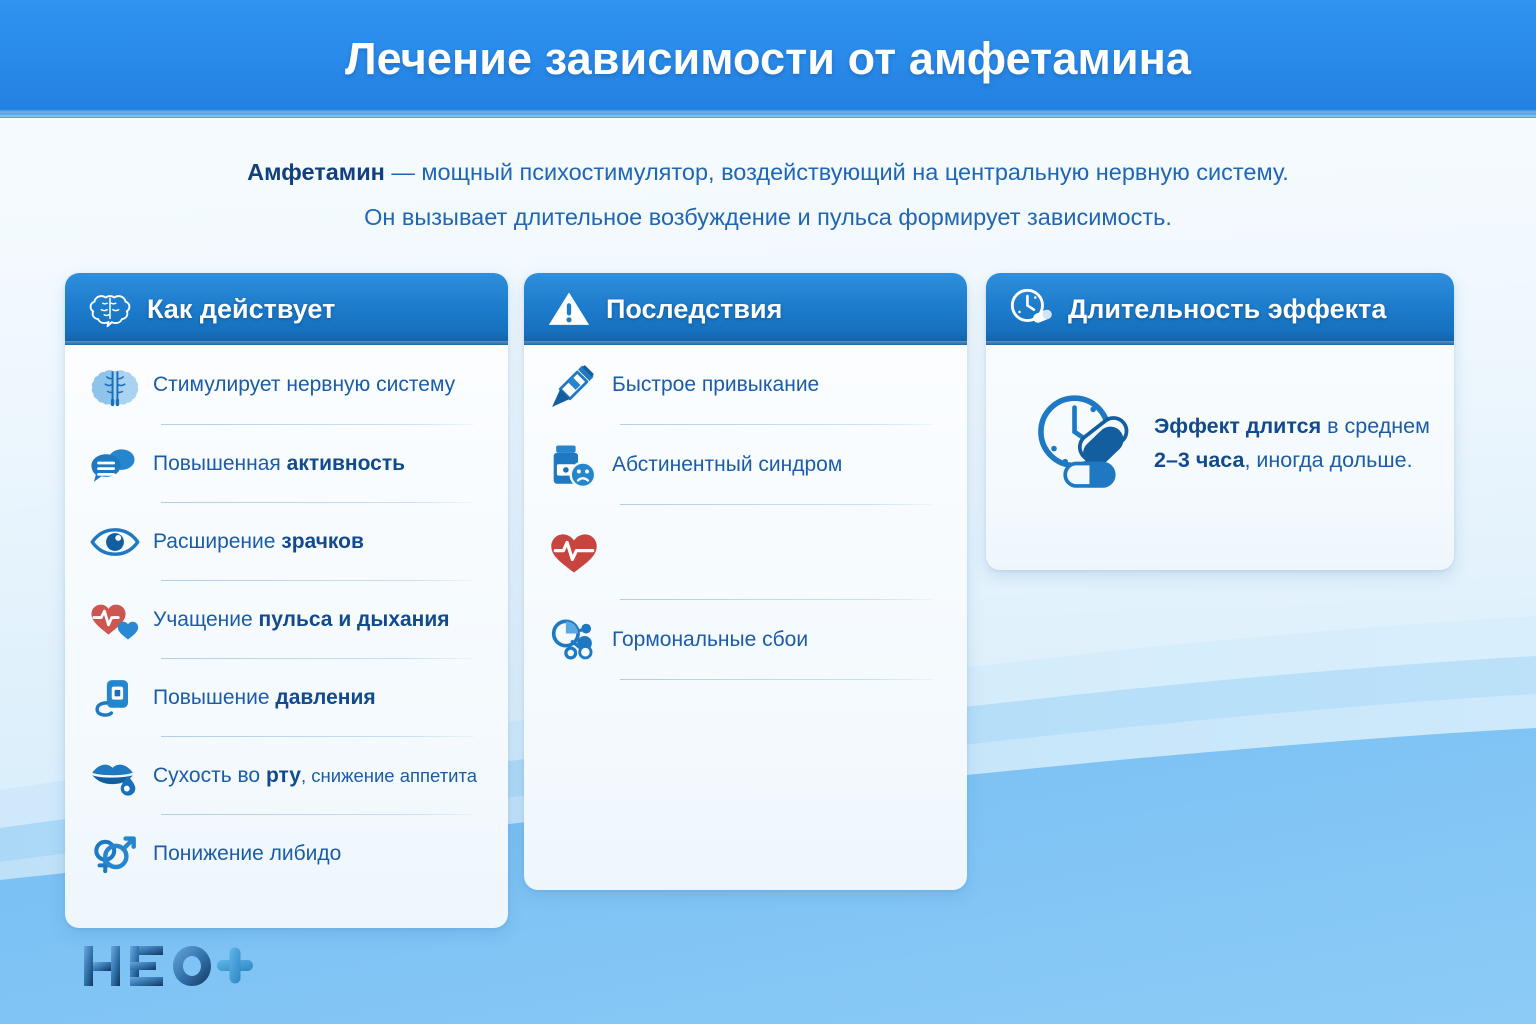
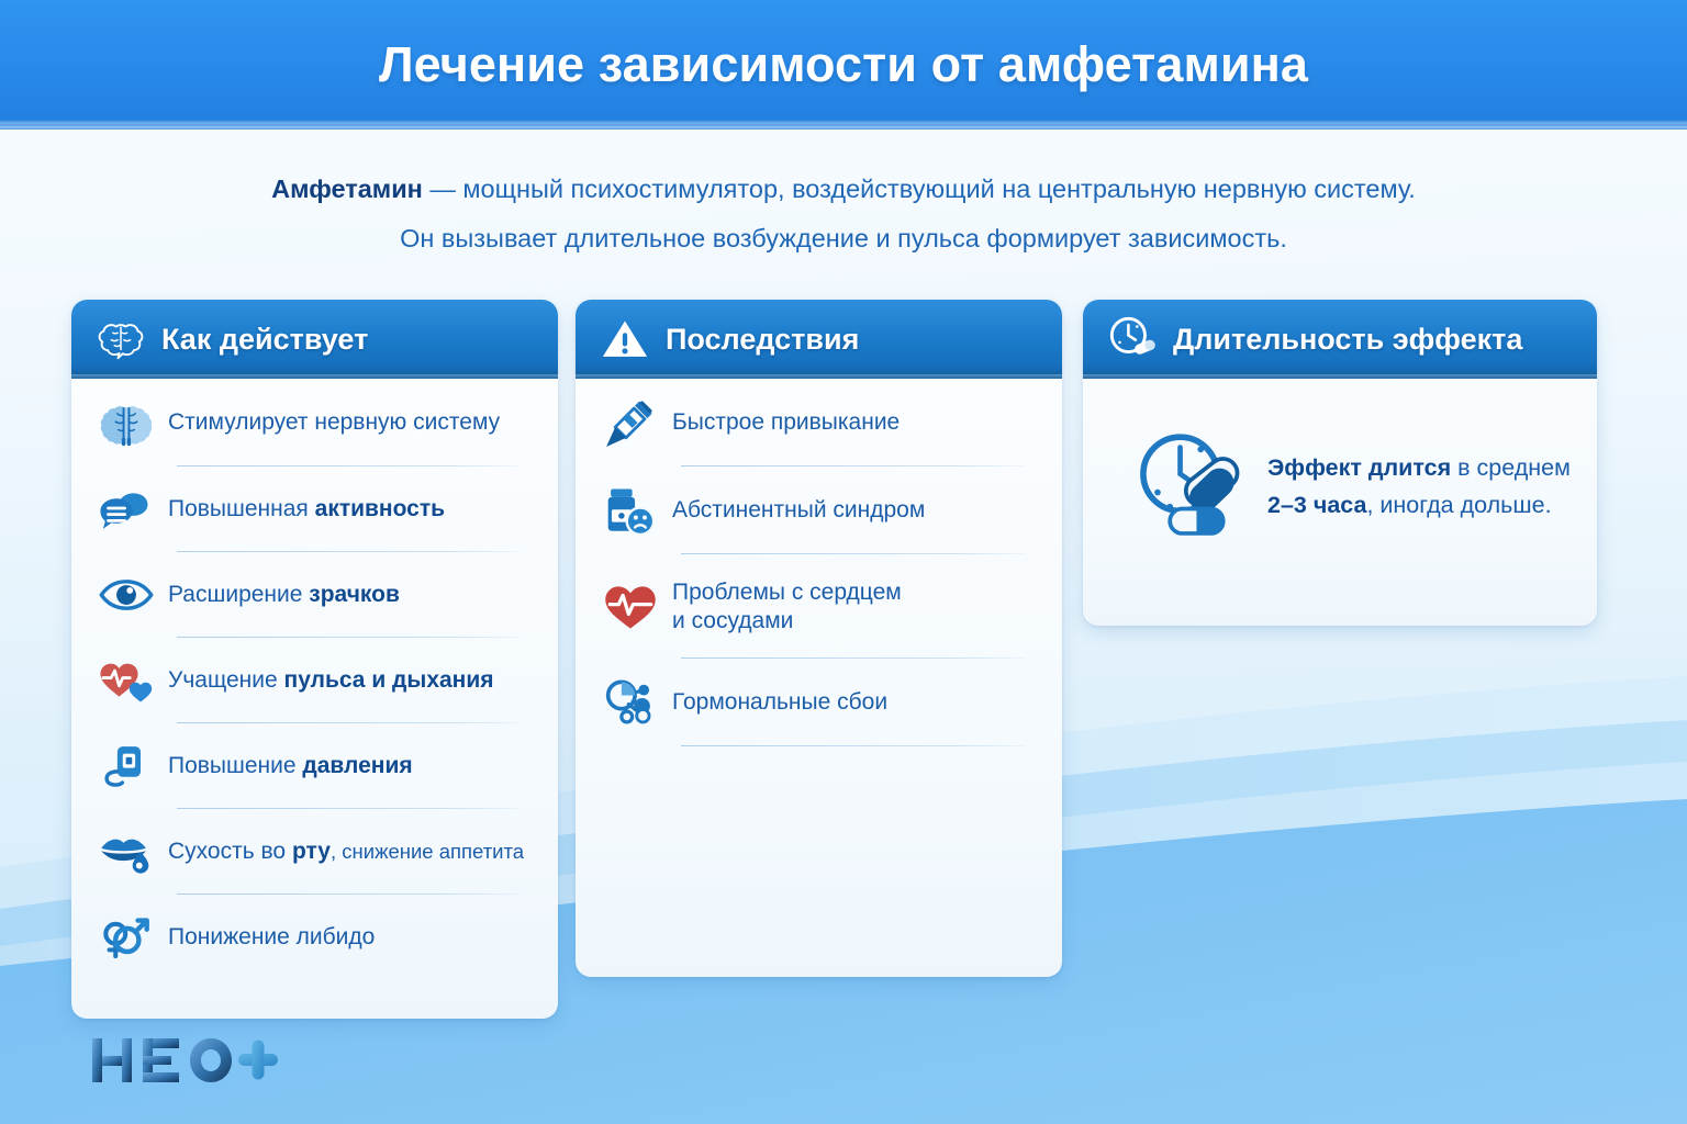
  Лечение зависимости от амфетамина
  Амфетамин — мощный психостимулятор, воздействующий на центральную нервную систему.
  Он вызывает длительное возбуждение и пульса формирует зависимость.
  Как действует
  Стимулирует нервную систему
  Повышенная активность
  Расширение зрачков
  Учащение пульса и дыхания
  Повышение давления
  Сухость во рту, снижение аппетита
  Понижение либидо
  Последствия
  Быстрое привыкание
  Абстинентный синдром
+ Проблемы с сердцем
+ и сосудами
  Гормональные сбои
  Длительность эффекта
  Эффект длится в среднем
  2–3 часа, иногда дольше.
